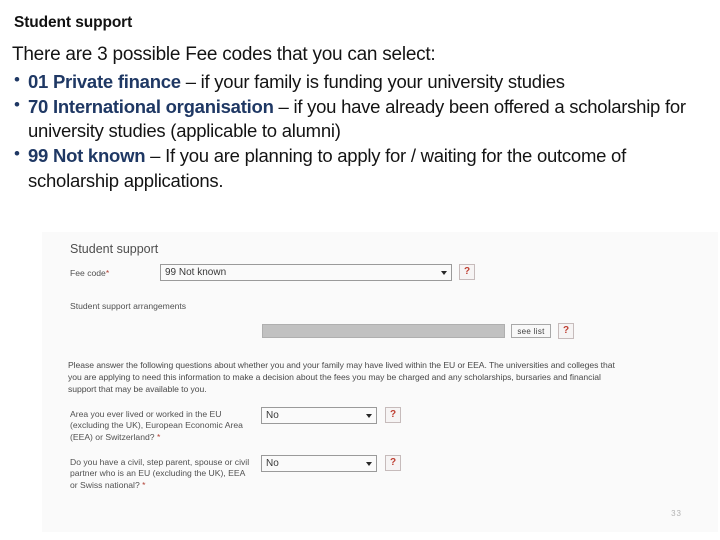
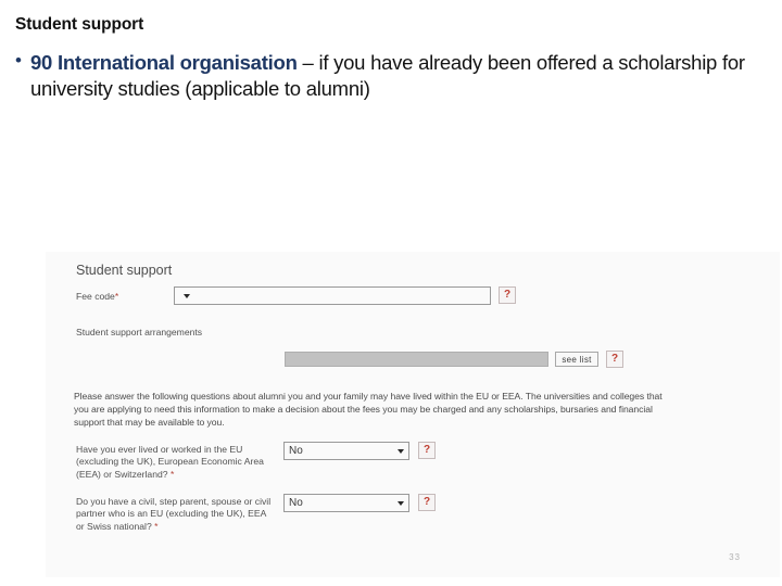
  Student support
- There are 3 possible Fee codes that you can select:
- 01 Private finance – if your family is funding your university studies
- 70 International organisation – if you have already been offered a scholarship for university studies (applicable to alumni)
+ 90 International organisation – if you have already been offered a scholarship for university studies (applicable to alumni)
- 99 Not known – If you are planning to apply for / waiting for the outcome of scholarship applications.
  Student support
  Fee code*
- 99 Not known
  ?
  Student support arrangements
  see list
  ?
- Please answer the following questions about whether you and your family may have lived within the EU or EEA. The universities and colleges that you are applying to need this information to make a decision about the fees you may be charged and any scholarships, bursaries and financial support that may be available to you.
+ Please answer the following questions about alumni you and your family may have lived within the EU or EEA. The universities and colleges that you are applying to need this information to make a decision about the fees you may be charged and any scholarships, bursaries and financial support that may be available to you.
- Area you ever lived or worked in the EU (excluding the UK), European Economic Area (EEA) or Switzerland? *
+ Have you ever lived or worked in the EU (excluding the UK), European Economic Area (EEA) or Switzerland? *
  No
  ?
  Do you have a civil, step parent, spouse or civil partner who is an EU (excluding the UK), EEA or Swiss national? *
  No
  ?
  33
